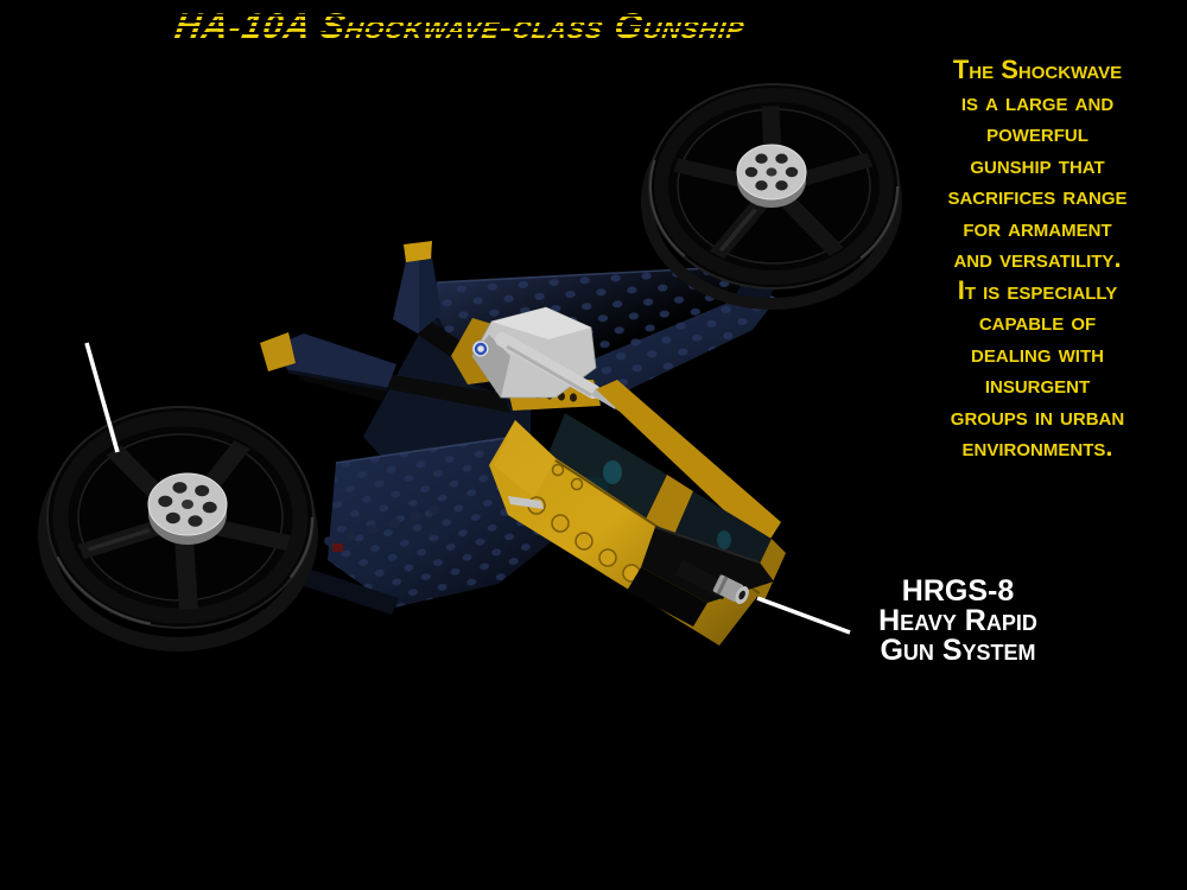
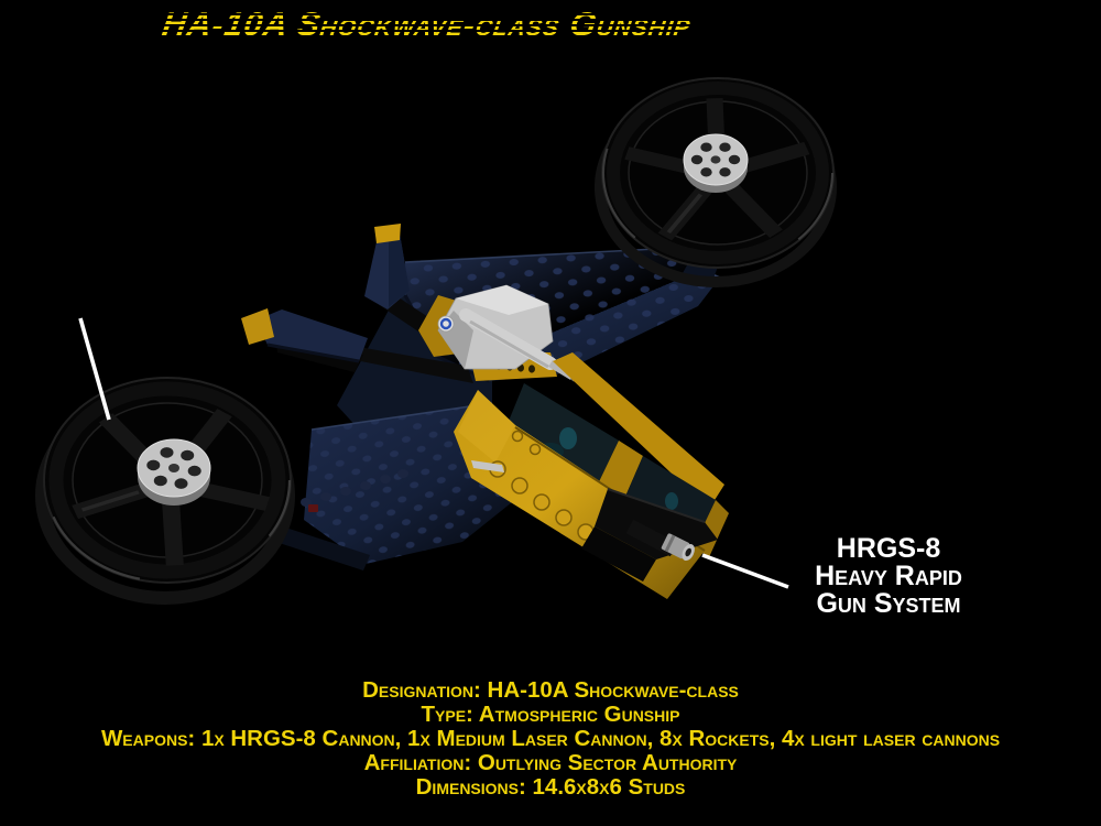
- The Shockwave
- is a large and
- powerful
- gunship that
- sacrifices range
- for armament
- and versatility.
- It is especially
- capable of
- dealing with
- insurgent
- groups in urban
- environments.
  HRGS-8
  Heavy Rapid
  Gun System
+ Designation: HA-10A Shockwave-class
+ Type: Atmospheric Gunship
+ Weapons: 1x HRGS-8 Cannon, 1x Medium Laser Cannon, 8x Rockets, 4x light laser cannons
+ Affiliation: Outlying Sector Authority
+ Dimensions: 14.6x8x6 Studs
